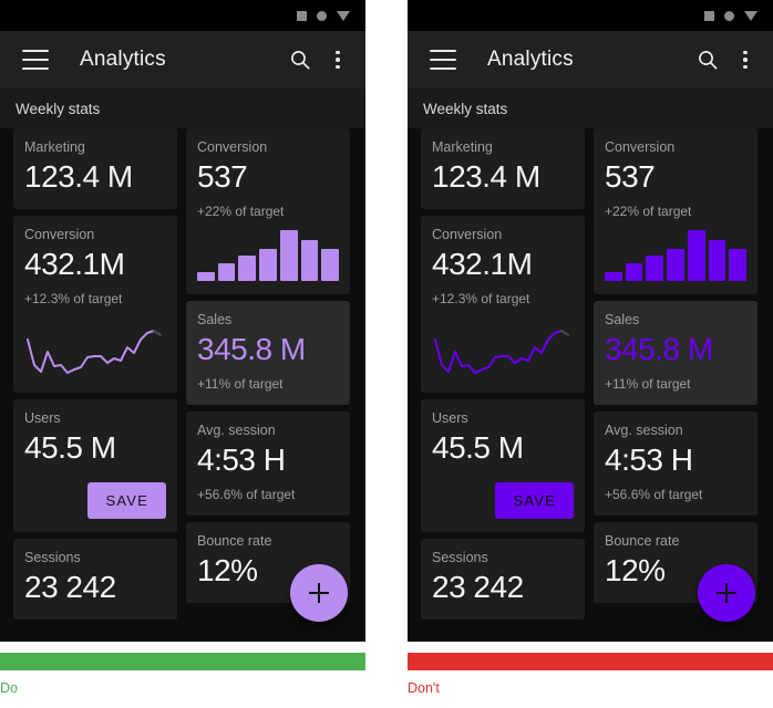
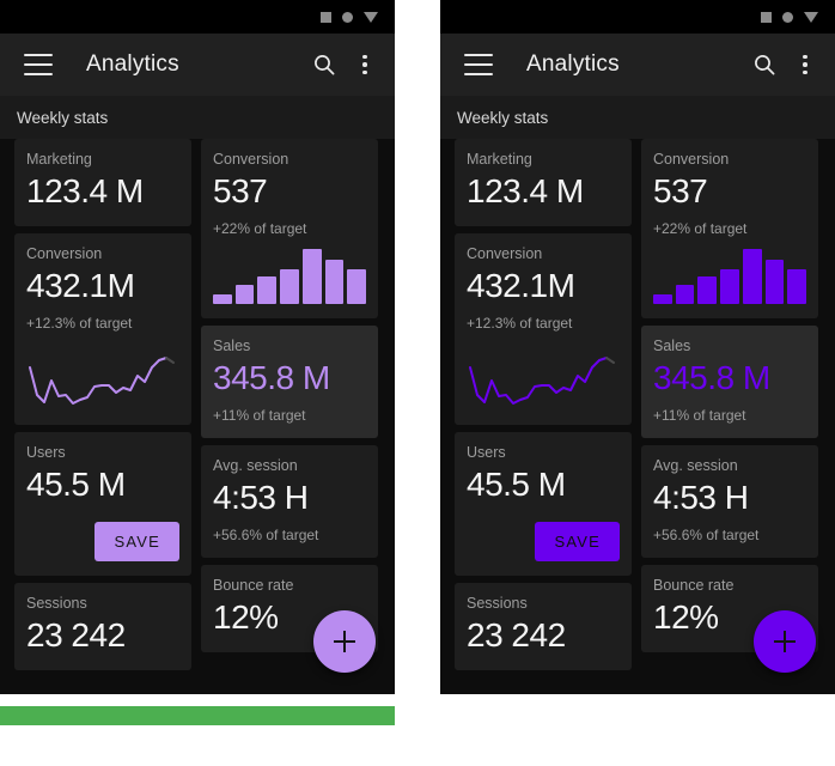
  Analytics
  Weekly stats
  Marketing
  123.4 M
  Conversion
  432.1M
  +12.3% of target
  Users
  45.5 M
  SAVE
  Sessions
  23 242
  Conversion
  537
  +22% of target
  Sales
  345.8 M
  +11% of target
  Avg. session
  4:53 H
  +56.6% of target
  Bounce rate
  12%
  Analytics
  Weekly stats
  Marketing
  123.4 M
  Conversion
  432.1M
  +12.3% of target
  Users
  45.5 M
  SAVE
  Sessions
  23 242
  Conversion
  537
  +22% of target
  Sales
  345.8 M
  +11% of target
  Avg. session
  4:53 H
  +56.6% of target
  Bounce rate
  12%
- Do
- Don't
